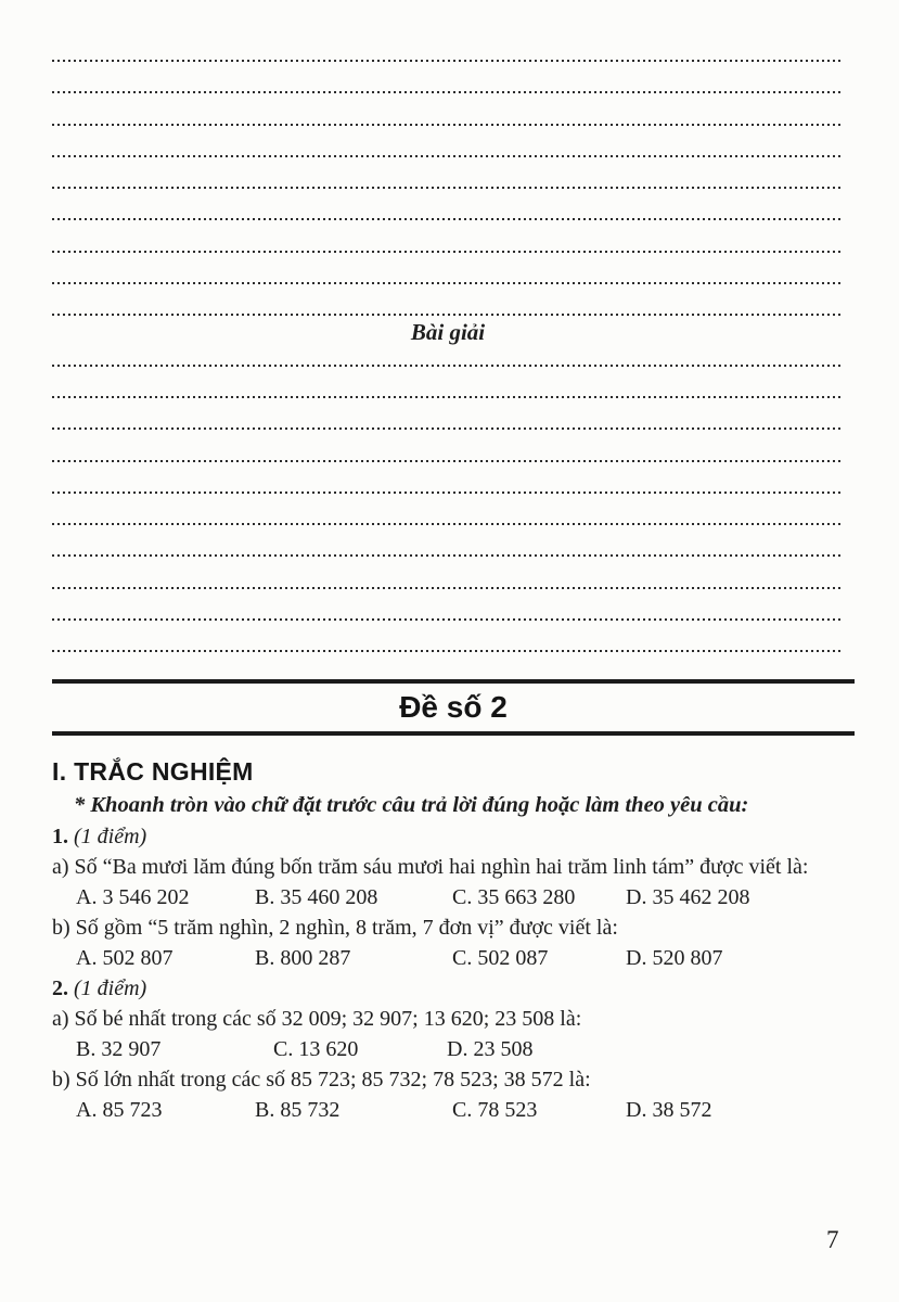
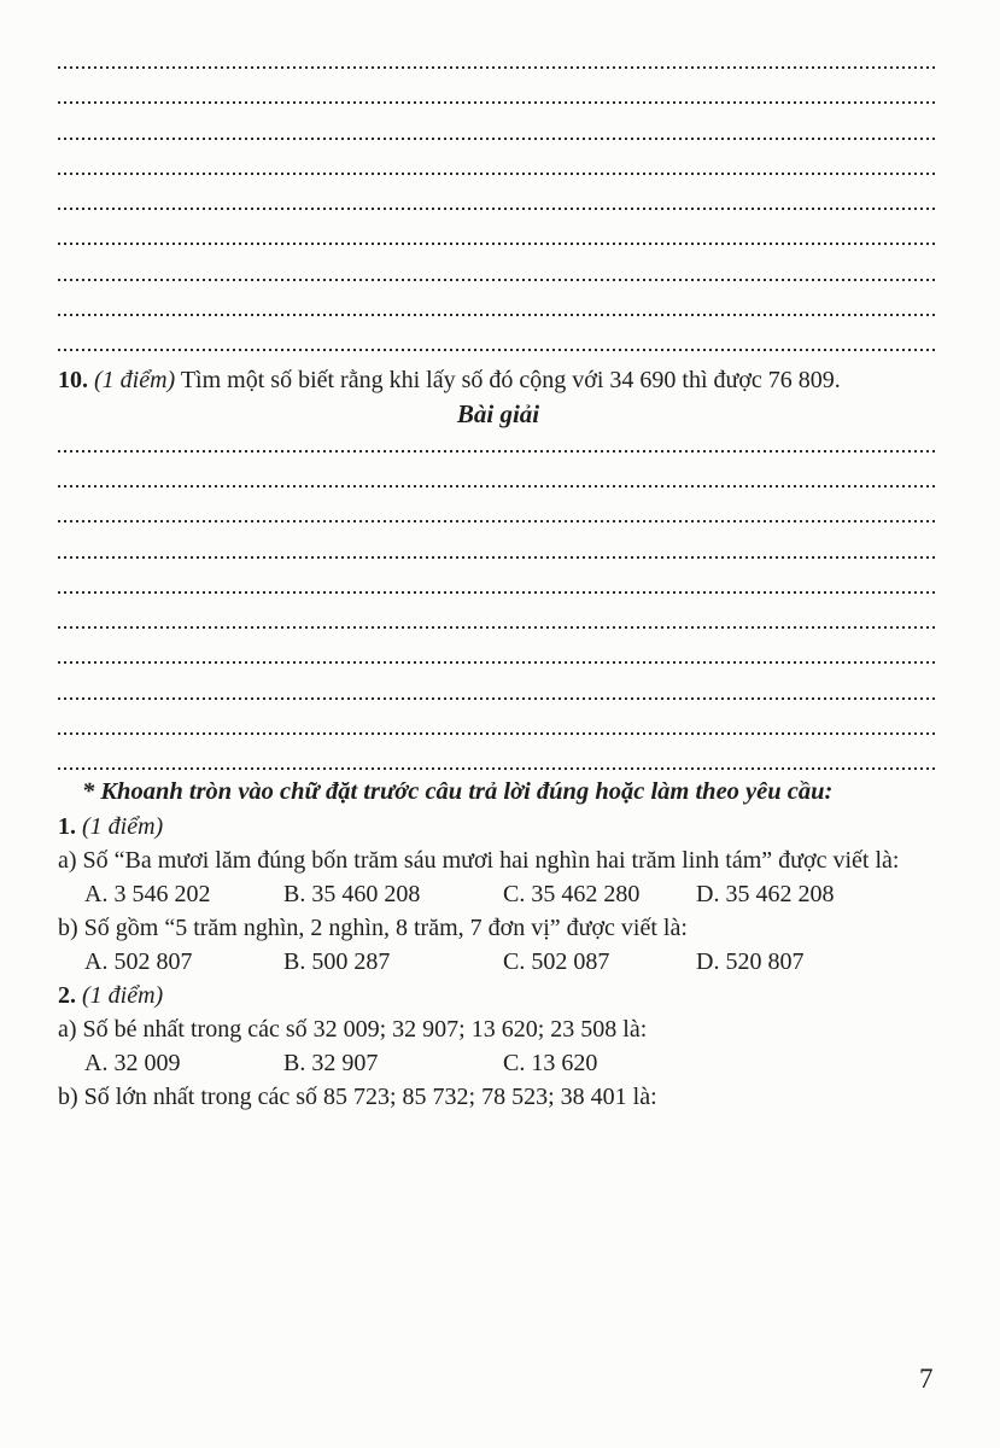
+ 10. (1 điểm) Tìm một số biết rằng khi lấy số đó cộng với 34 690 thì được 76 809.
  Bài giải
- Đề số 2
- I. TRẮC NGHIỆM
  * Khoanh tròn vào chữ đặt trước câu trả lời đúng hoặc làm theo yêu cầu:
  1. (1 điểm)
  a) Số “Ba mươi lăm đúng bốn trăm sáu mươi hai nghìn hai trăm linh tám” được viết là:
  A. 3 546 202
  B. 35 460 208
- C. 35 663 280
+ C. 35 462 280
  D. 35 462 208
  b) Số gồm “5 trăm nghìn, 2 nghìn, 8 trăm, 7 đơn vị” được viết là:
  A. 502 807
- B. 800 287
+ B. 500 287
  C. 502 087
  D. 520 807
  2. (1 điểm)
  a) Số bé nhất trong các số 32 009; 32 907; 13 620; 23 508 là:
+ A. 32 009
  B. 32 907
  C. 13 620
- D. 23 508
- b) Số lớn nhất trong các số 85 723; 85 732; 78 523; 38 572 là:
+ b) Số lớn nhất trong các số 85 723; 85 732; 78 523; 38 401 là:
- A. 85 723
- B. 85 732
- C. 78 523
- D. 38 572
  7
